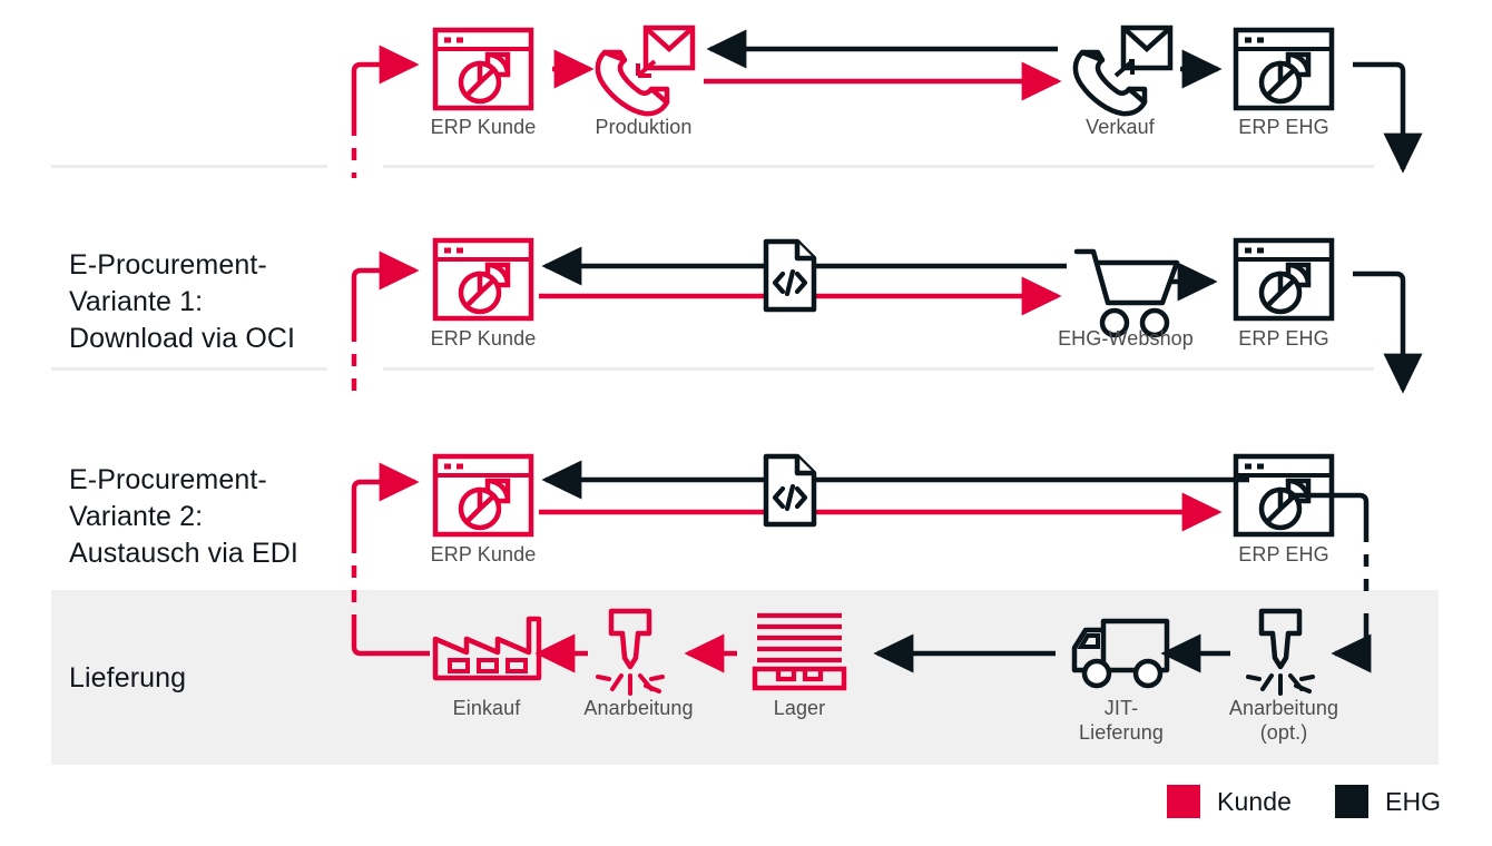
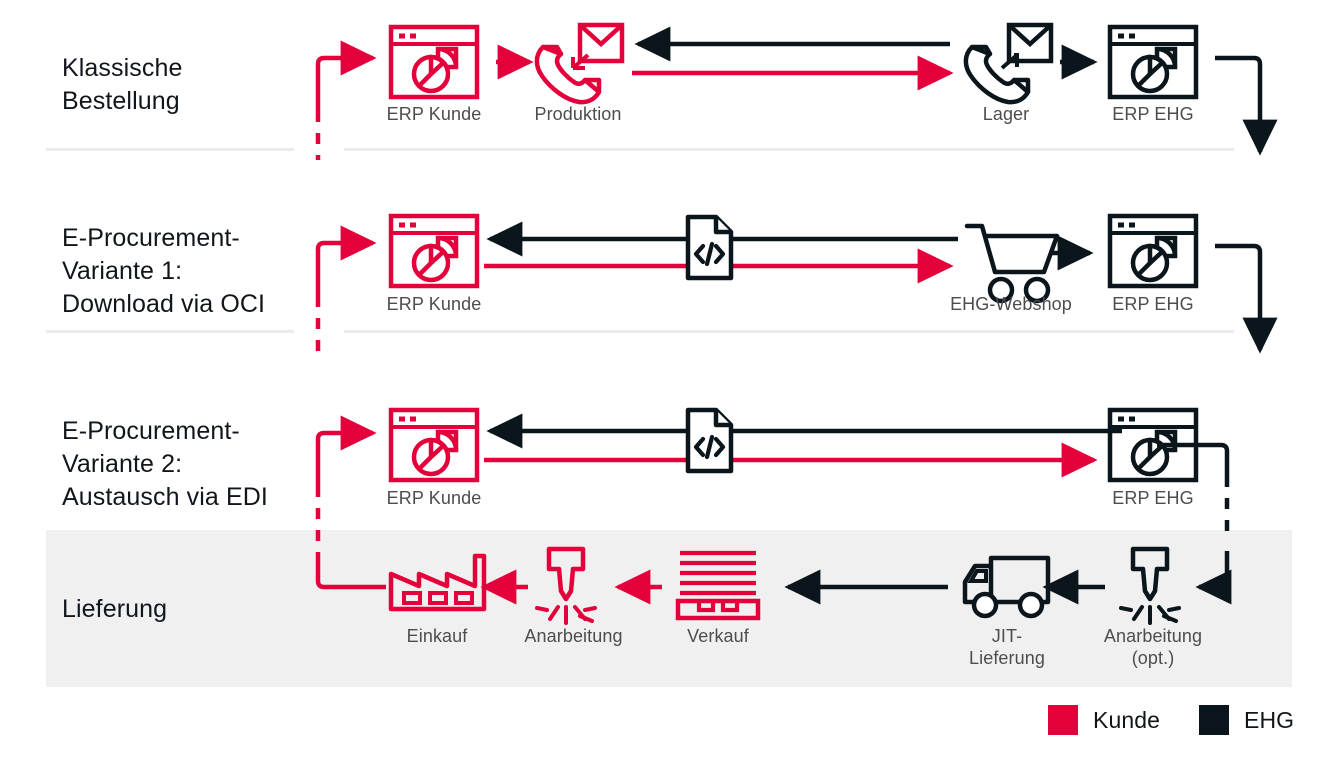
+ Klassische
+ Bestellung
  E-Procurement-
  Variante 1:
  Download via OCI
  E-Procurement-
  Variante 2:
  Austausch via EDI
  Lieferung
  ERP Kunde
  Produktion
- Verkauf
+ Lager
  ERP EHG
  ERP Kunde
  EHG-Webshop
  ERP EHG
  ERP Kunde
  ERP EHG
  Einkauf
  Anarbeitung
- Lager
+ Verkauf
  JIT-
  Lieferung
  Anarbeitung
  (opt.)
  Kunde
  EHG
